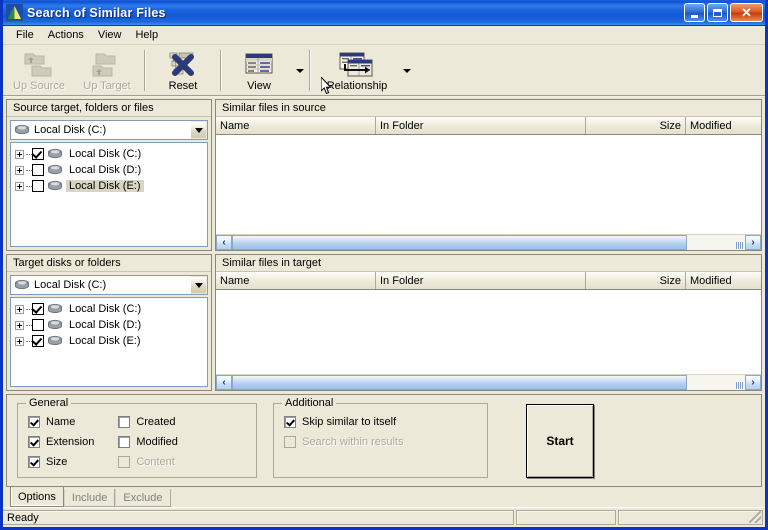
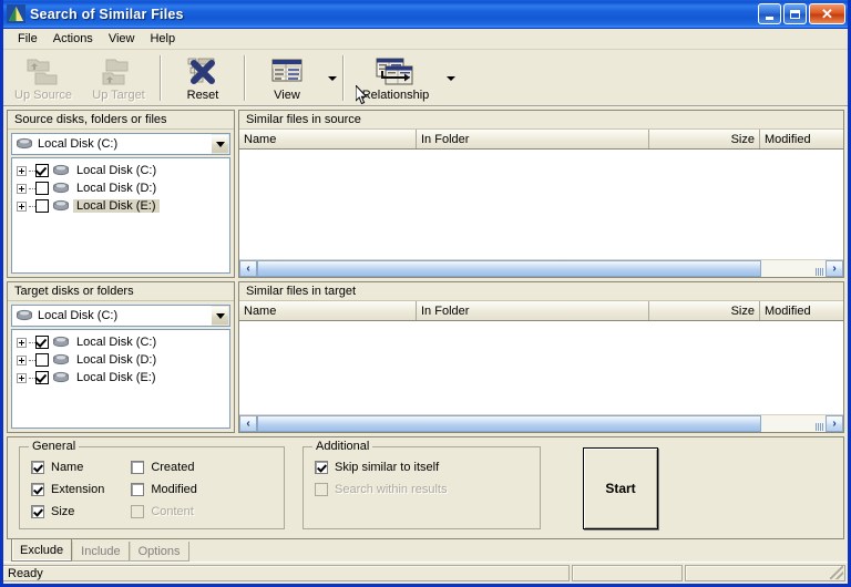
  Search of Similar Files
  ✕
  File
  Actions
  View
  Help
  Up Source
  Up Target
  Reset
  View
  Relationship
- Source target, folders or files
+ Source disks, folders or files
  Local Disk (C:)
  Local Disk (C:)
  Local Disk (D:)
  Local Disk (E:)
  Target disks or folders
  Local Disk (C:)
  Local Disk (C:)
  Local Disk (D:)
  Local Disk (E:)
  Similar files in source
  Name
  In Folder
  Size
  Modified
  ‹
  ›
  Similar files in target
  Name
  In Folder
  Size
  Modified
  ‹
  ›
  General
  Name
  Extension
  Size
  Created
  Modified
  Content
  Additional
  Skip similar to itself
  Search within results
  Start
- Options
+ Exclude
  Include
- Exclude
+ Options
  Ready
